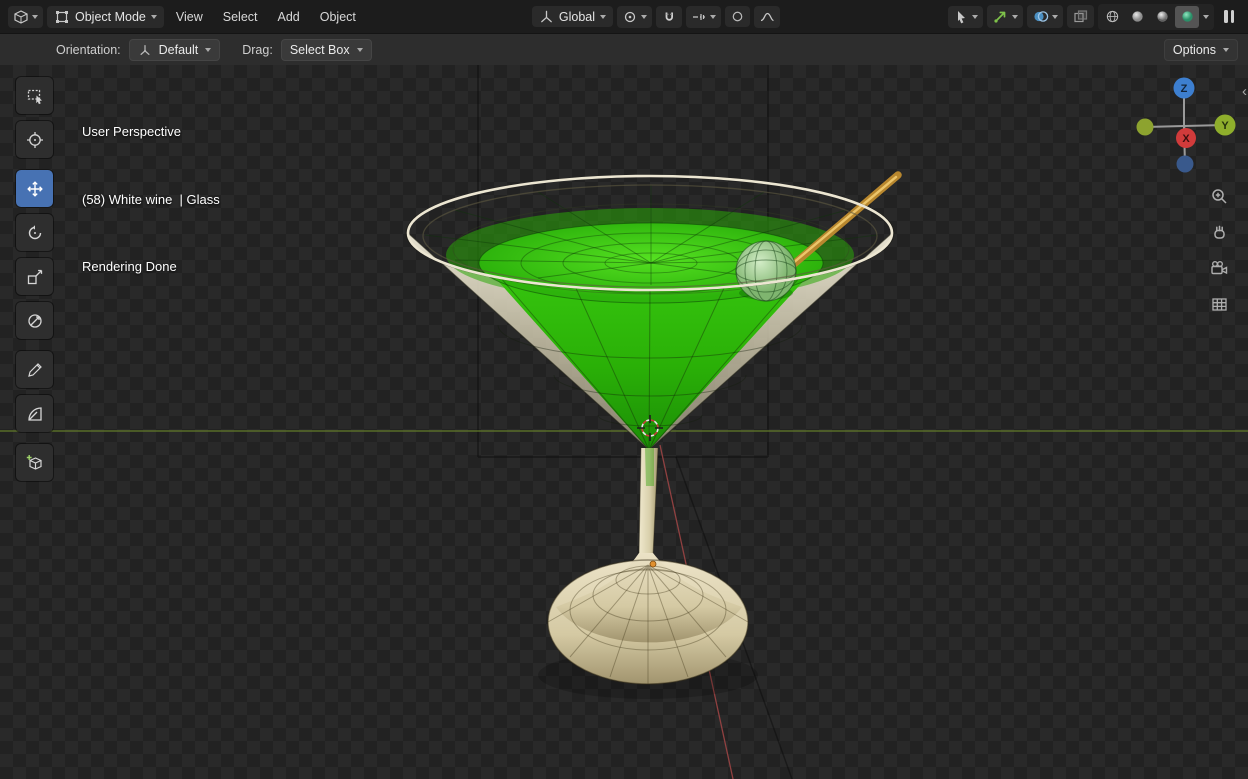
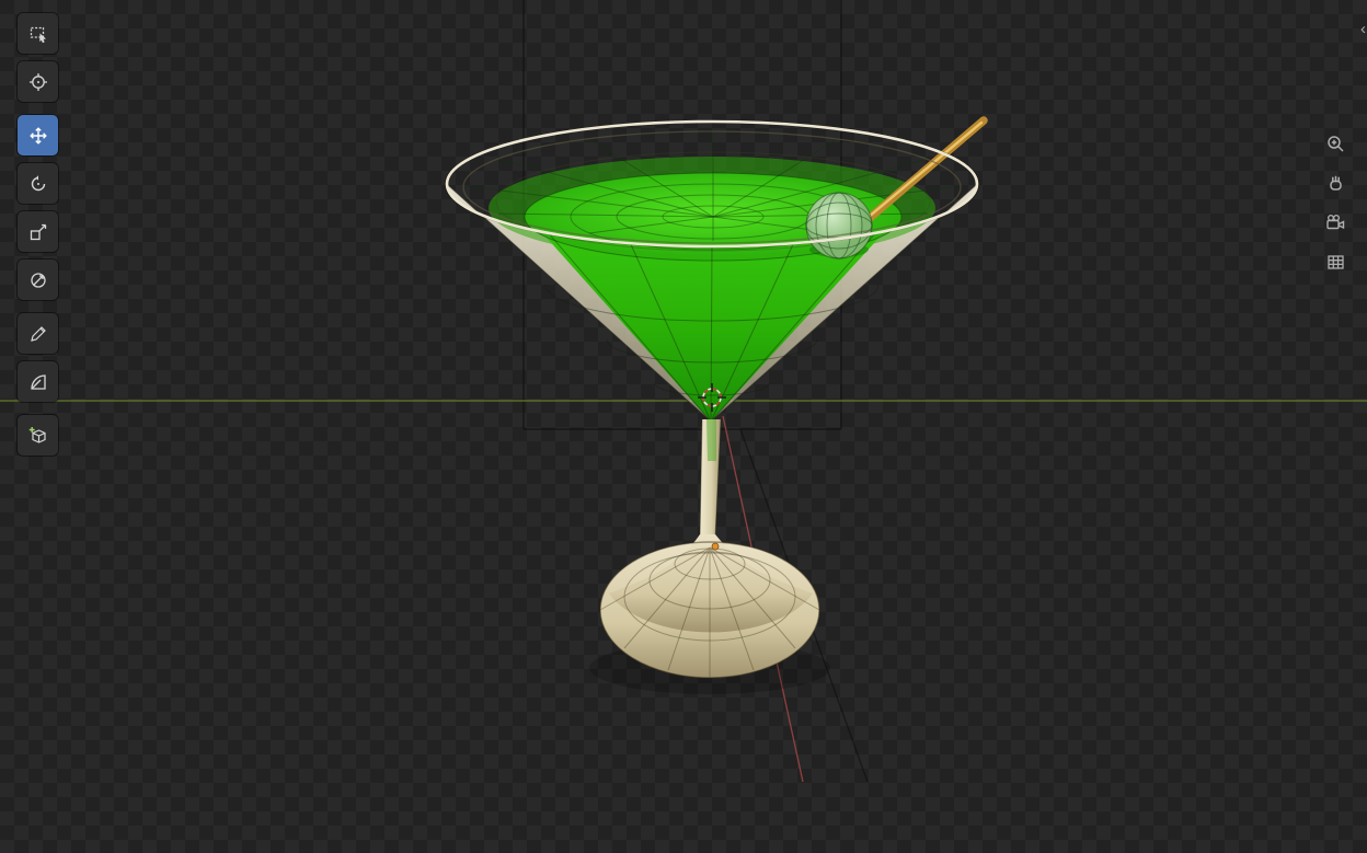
- Object Mode
- View
- Select
- Add
- Object
- Global
- Orientation:
- Default
- Drag:
- Select Box
- Options
- User Perspective
- (58) White wine | Glass
- Rendering Done
- Z
- Y
- X
  ‹
